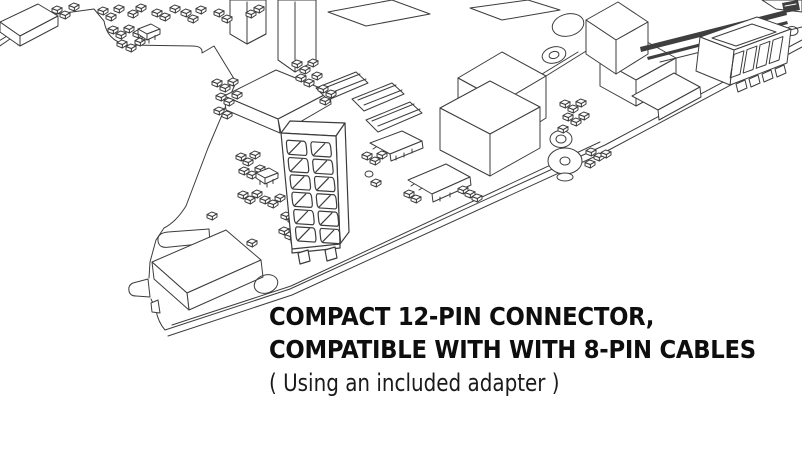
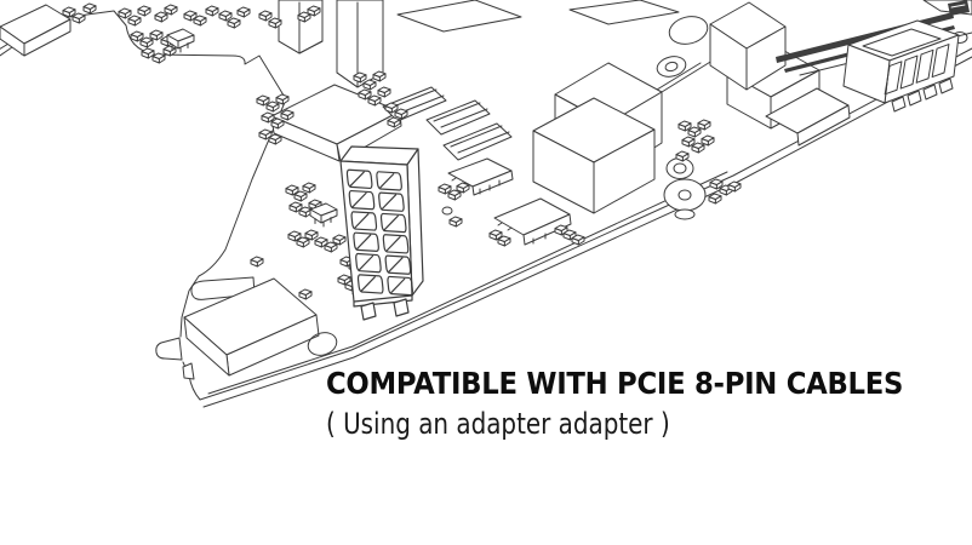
- COMPACT 12-PIN CONNECTOR,
- COMPATIBLE WITH WITH 8-PIN CABLES
+ COMPATIBLE WITH PCIE 8-PIN CABLES
- ( Using an included adapter )
+ ( Using an adapter adapter )
